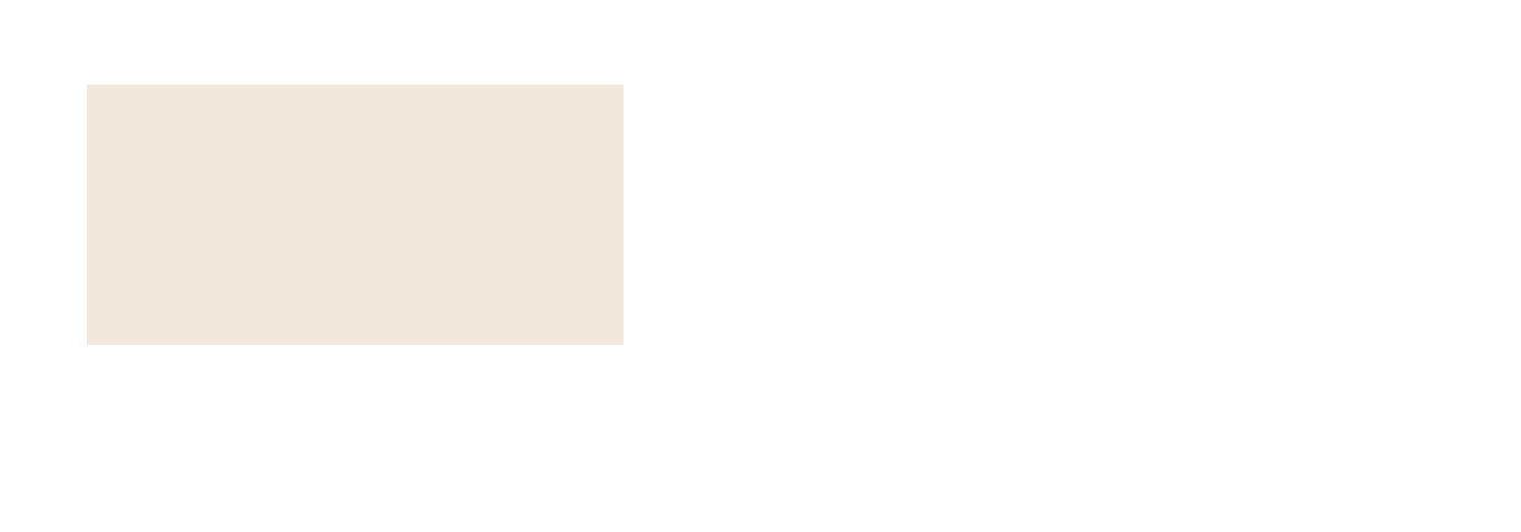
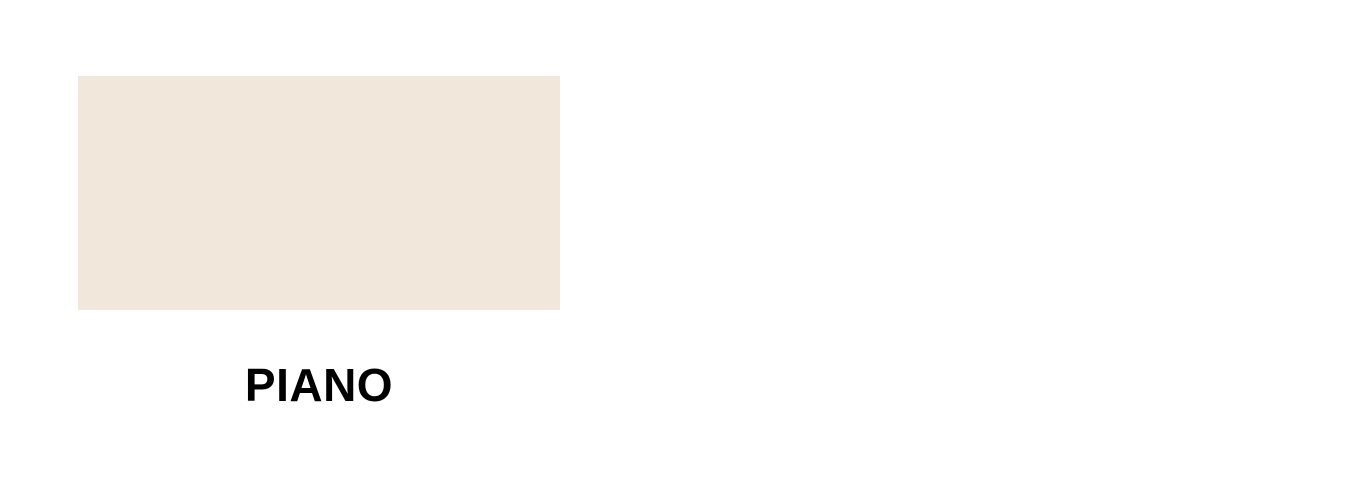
+ PIANO
